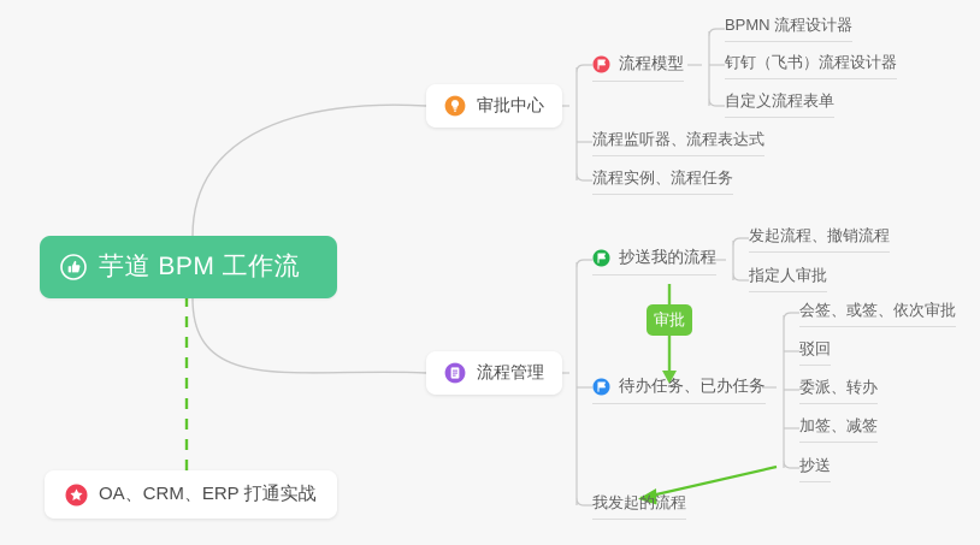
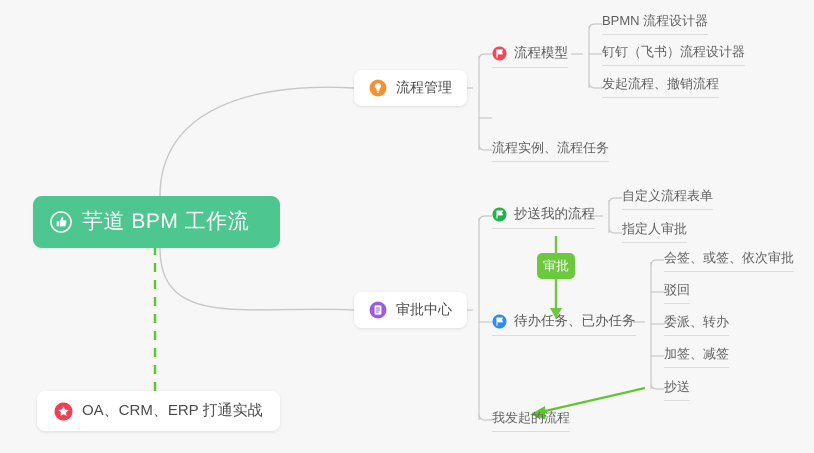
  芋道 BPM 工作流
- 审批中心
+ 流程管理
  流程模型
  BPMN 流程设计器
  钉钉（飞书）流程设计器
- 自定义流程表单
+ 发起流程、撤销流程
- 流程监听器、流程表达式
  流程实例、流程任务
- 流程管理
+ 审批中心
  抄送我的流程
- 发起流程、撤销流程
+ 自定义流程表单
  指定人审批
  审批
  待办任务、已办任务
  会签、或签、依次审批
  驳回
  委派、转办
  加签、减签
  抄送
  我发起的流程
  OA、CRM、ERP 打通实战
